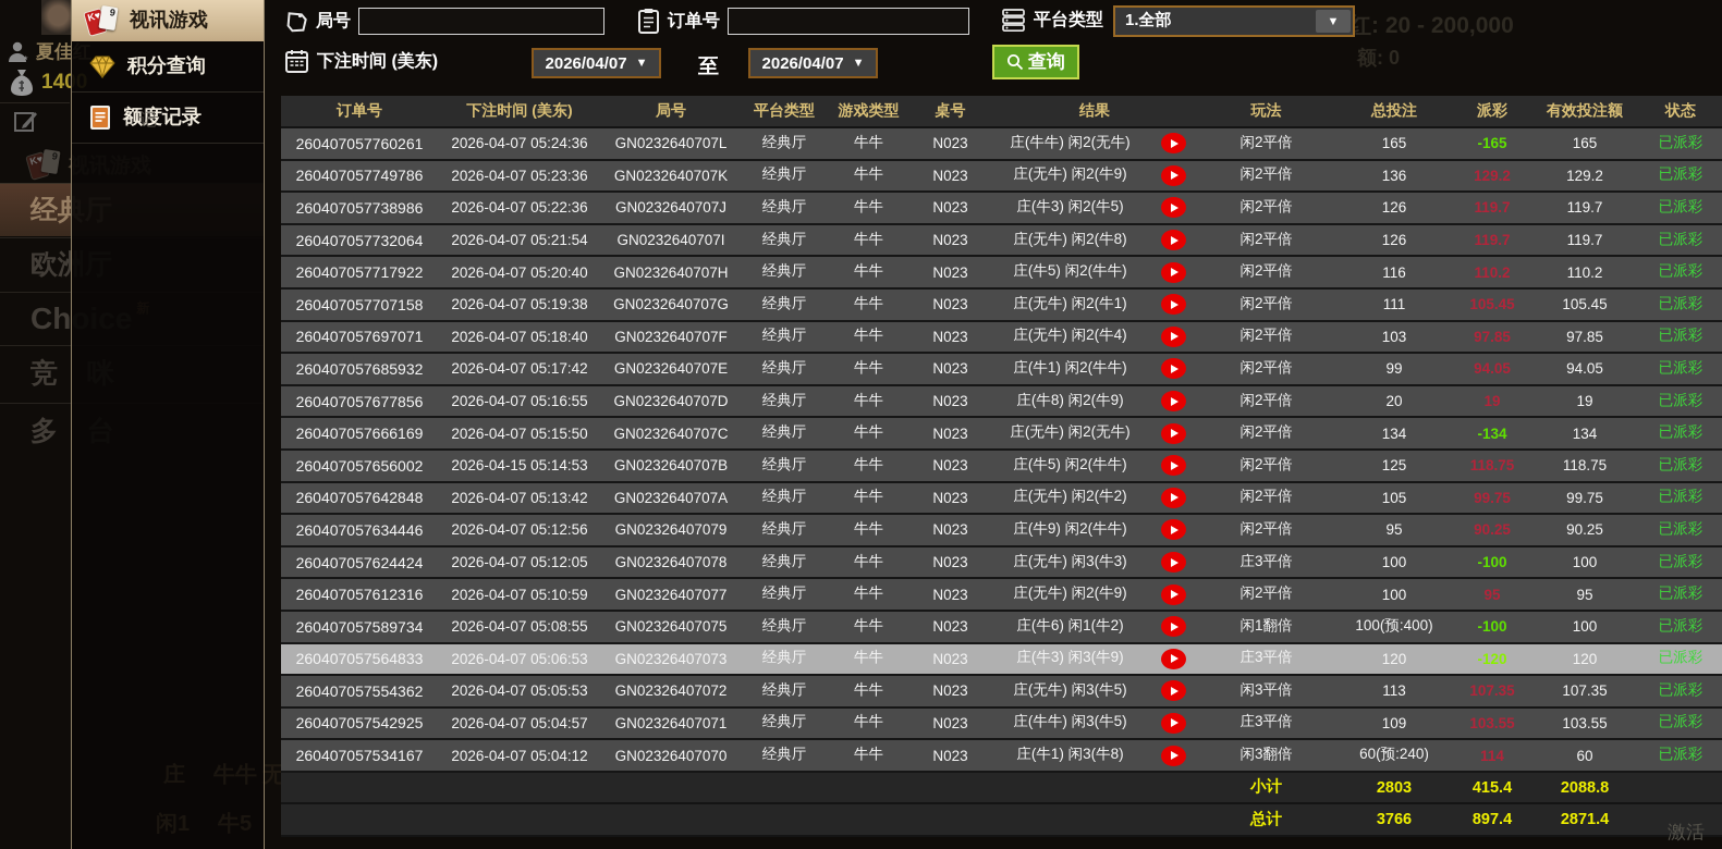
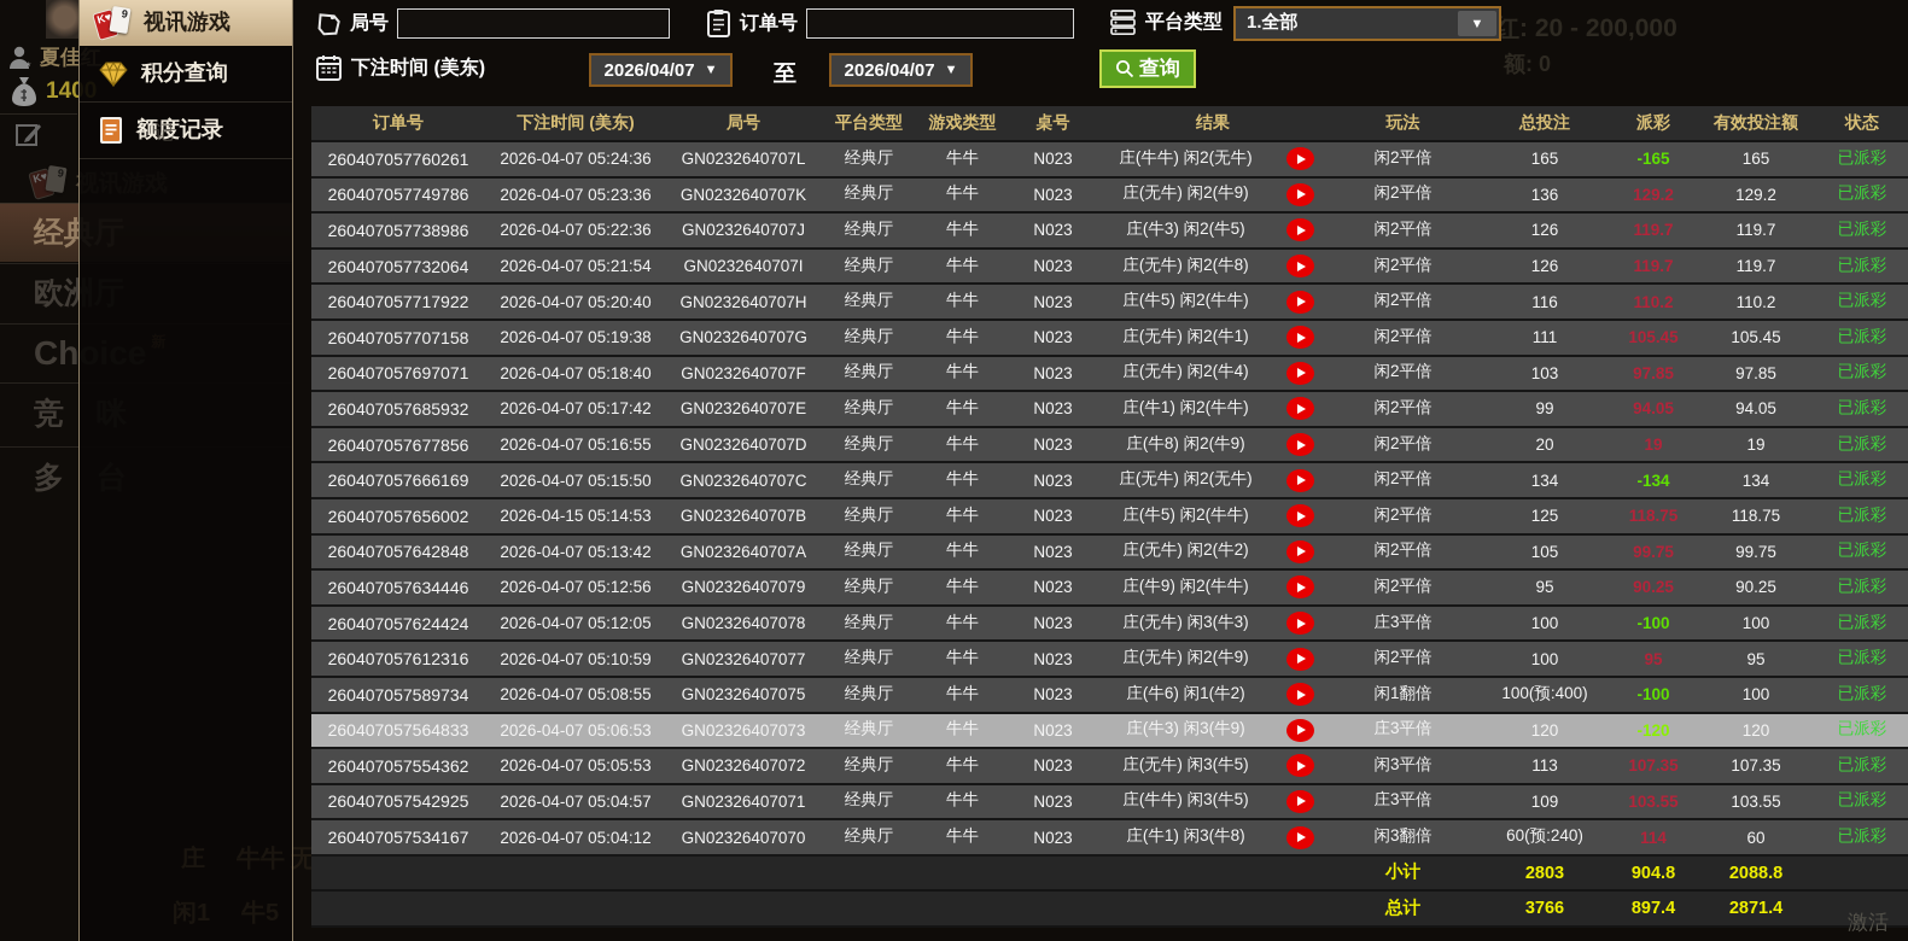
  *
  记
  无
  红: 20 - 200,000
  额: 0
  激活
  视讯游戏
  积分查询
  额度记录
  局号
  订单号
  平台类型
  1.全部
  ▼
  下注时间 (美东)
  2026/04/07
  ▼
  至
  2026/04/07
  ▼
  查询
  订单号
  下注时间 (美东)
  局号
  平台类型
  游戏类型
  桌号
  结果
  玩法
  总投注
  派彩
  有效投注额
  状态
  260407057760261
  2026-04-07 05:24:36
  GN0232640707L
  经典厅
  牛牛
  N023
  庄(牛牛) 闲2(无牛)
  闲2平倍
  165
  -165
  165
  已派彩
  260407057749786
  2026-04-07 05:23:36
  GN0232640707K
  经典厅
  牛牛
  N023
  庄(无牛) 闲2(牛9)
  闲2平倍
  136
  129.2
  129.2
  已派彩
  260407057738986
  2026-04-07 05:22:36
  GN0232640707J
  经典厅
  牛牛
  N023
  庄(牛3) 闲2(牛5)
  闲2平倍
  126
  119.7
  119.7
  已派彩
  260407057732064
  2026-04-07 05:21:54
  GN0232640707I
  经典厅
  牛牛
  N023
  庄(无牛) 闲2(牛8)
  闲2平倍
  126
  119.7
  119.7
  已派彩
  260407057717922
  2026-04-07 05:20:40
  GN0232640707H
  经典厅
  牛牛
  N023
  庄(牛5) 闲2(牛牛)
  闲2平倍
  116
  110.2
  110.2
  已派彩
  260407057707158
  2026-04-07 05:19:38
  GN0232640707G
  经典厅
  牛牛
  N023
  庄(无牛) 闲2(牛1)
  闲2平倍
  111
  105.45
  105.45
  已派彩
  260407057697071
  2026-04-07 05:18:40
  GN0232640707F
  经典厅
  牛牛
  N023
  庄(无牛) 闲2(牛4)
  闲2平倍
  103
  97.85
  97.85
  已派彩
  260407057685932
  2026-04-07 05:17:42
  GN0232640707E
  经典厅
  牛牛
  N023
  庄(牛1) 闲2(牛牛)
  闲2平倍
  99
  94.05
  94.05
  已派彩
  260407057677856
  2026-04-07 05:16:55
  GN0232640707D
  经典厅
  牛牛
  N023
  庄(牛8) 闲2(牛9)
  闲2平倍
  20
  19
  19
  已派彩
  260407057666169
  2026-04-07 05:15:50
  GN0232640707C
  经典厅
  牛牛
  N023
  庄(无牛) 闲2(无牛)
  闲2平倍
  134
  -134
  134
  已派彩
  260407057656002
  2026-04-15 05:14:53
  GN0232640707B
  经典厅
  牛牛
  N023
  庄(牛5) 闲2(牛牛)
  闲2平倍
  125
  118.75
  118.75
  已派彩
  260407057642848
  2026-04-07 05:13:42
  GN0232640707A
  经典厅
  牛牛
  N023
  庄(无牛) 闲2(牛2)
  闲2平倍
  105
  99.75
  99.75
  已派彩
  260407057634446
  2026-04-07 05:12:56
  GN02326407079
  经典厅
  牛牛
  N023
  庄(牛9) 闲2(牛牛)
  闲2平倍
  95
  90.25
  90.25
  已派彩
  260407057624424
  2026-04-07 05:12:05
  GN02326407078
  经典厅
  牛牛
  N023
  庄(无牛) 闲3(牛3)
  庄3平倍
  100
  -100
  100
  已派彩
  260407057612316
  2026-04-07 05:10:59
  GN02326407077
  经典厅
  牛牛
  N023
  庄(无牛) 闲2(牛9)
  闲2平倍
  100
  95
  95
  已派彩
  260407057589734
  2026-04-07 05:08:55
  GN02326407075
  经典厅
  牛牛
  N023
  庄(牛6) 闲1(牛2)
  闲1翻倍
  100(预:400)
  -100
  100
  已派彩
  260407057564833
  2026-04-07 05:06:53
  GN02326407073
  经典厅
  牛牛
  N023
  庄(牛3) 闲3(牛9)
  庄3平倍
  120
  -120
  120
  已派彩
  260407057554362
  2026-04-07 05:05:53
  GN02326407072
  经典厅
  牛牛
  N023
  庄(无牛) 闲3(牛5)
  闲3平倍
  113
  107.35
  107.35
  已派彩
  260407057542925
  2026-04-07 05:04:57
  GN02326407071
  经典厅
  牛牛
  N023
  庄(牛牛) 闲3(牛5)
  庄3平倍
  109
  103.55
  103.55
  已派彩
  260407057534167
  2026-04-07 05:04:12
  GN02326407070
  经典厅
  牛牛
  N023
  庄(牛1) 闲3(牛8)
  闲3翻倍
  60(预:240)
  114
  60
  已派彩
  小计
  2803
- 415.4
+ 904.8
  2088.8
  总计
  3766
  897.4
  2871.4
